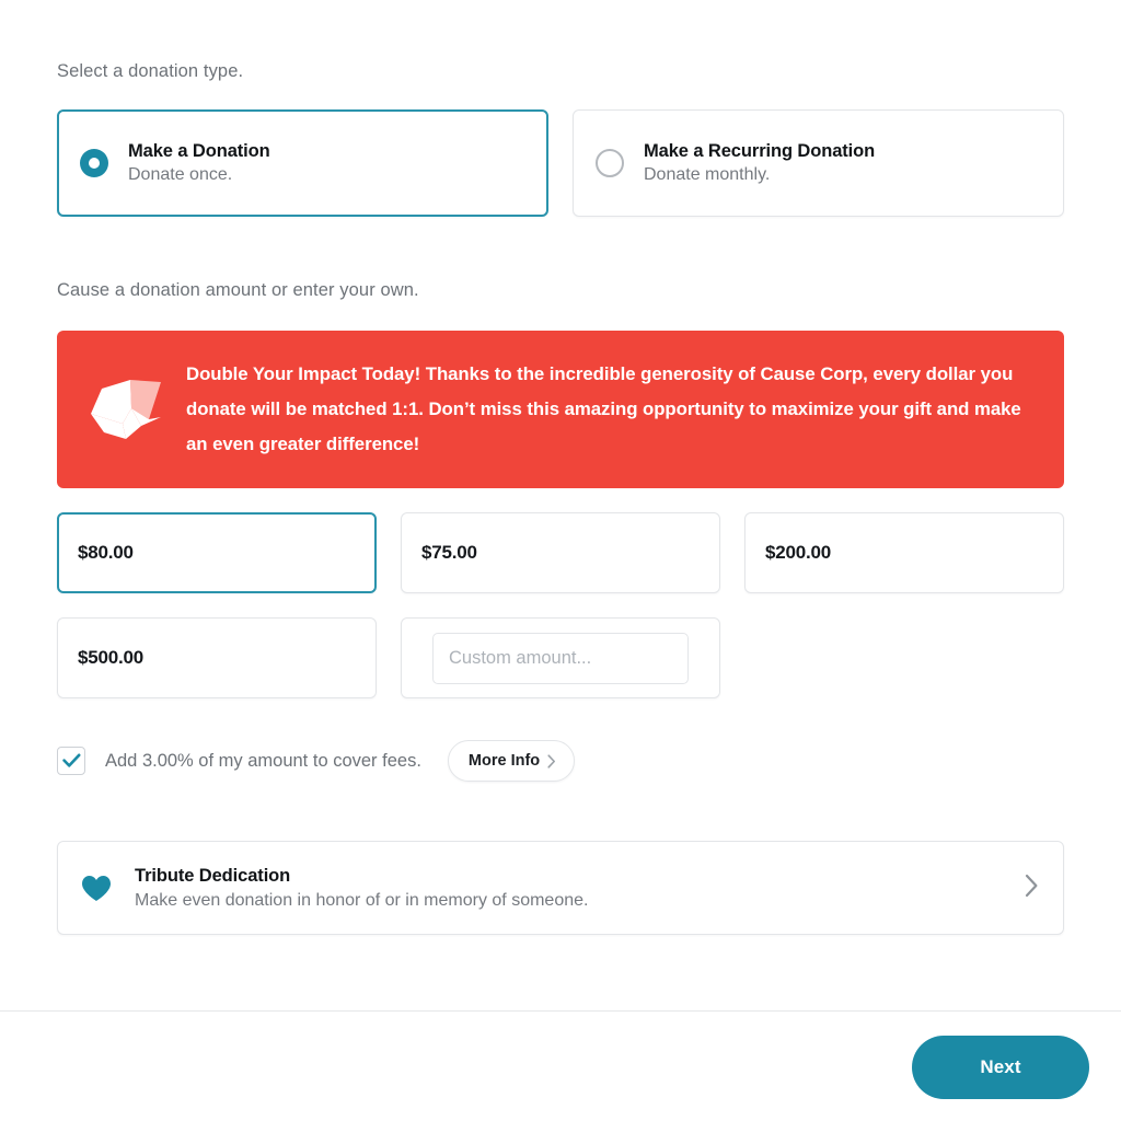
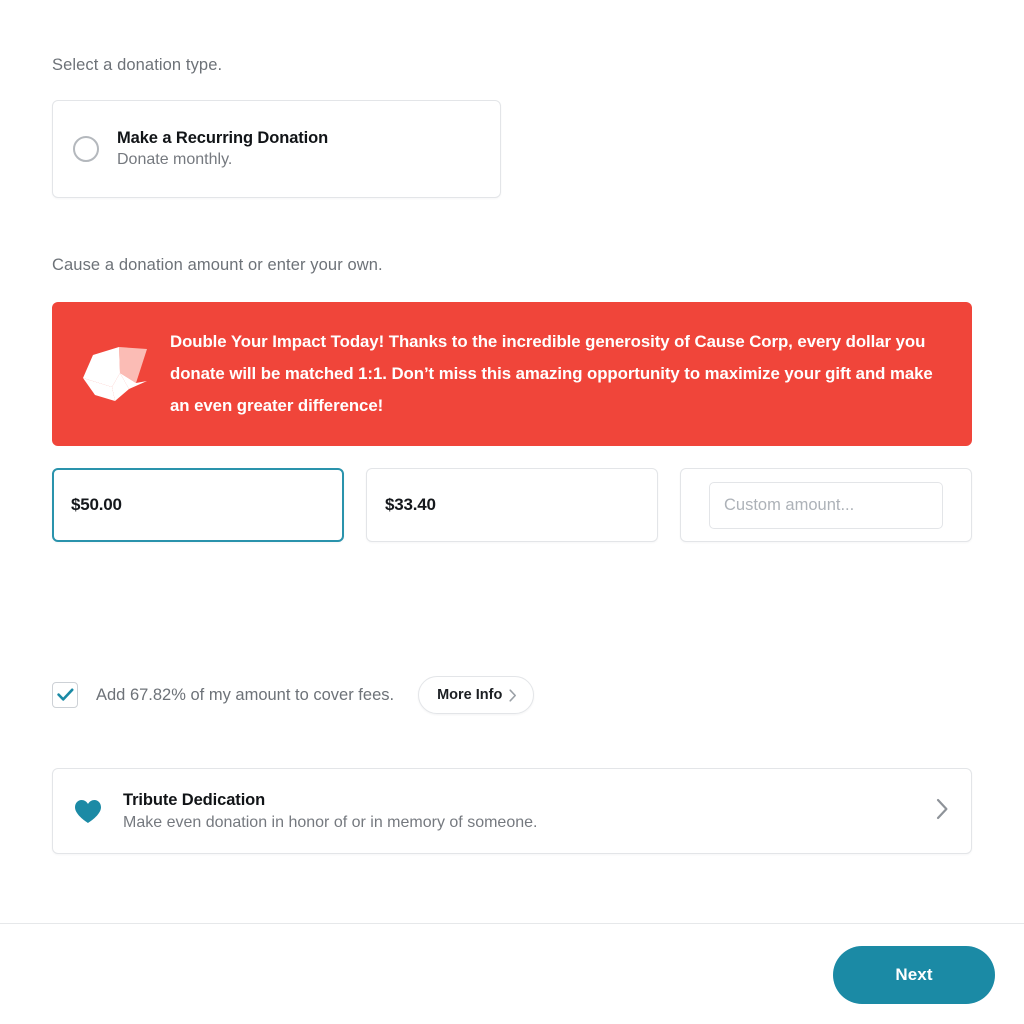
  Select a donation type.
- Make a Donation
- Donate once.
  Make a Recurring Donation
  Donate monthly.
  Cause a donation amount or enter your own.
  Double Your Impact Today! Thanks to the incredible generosity of Cause Corp, every dollar you donate will be matched 1:1. Don’t miss this amazing opportunity to maximize your gift and make an even greater difference!
- $80.00
+ $50.00
- $75.00
+ $33.40
- $200.00
- $500.00
  Custom amount...
- Add 3.00% of my amount to cover fees.
+ Add 67.82% of my amount to cover fees.
  More Info
  Tribute Dedication
  Make even donation in honor of or in memory of someone.
  Next
